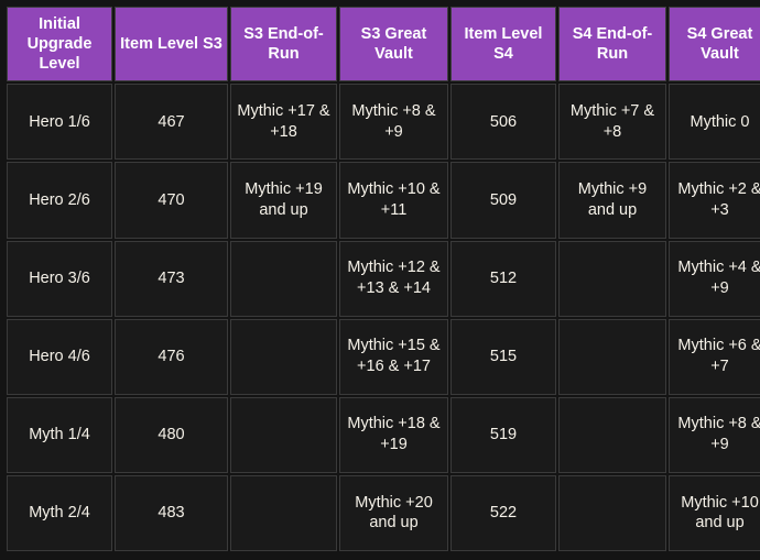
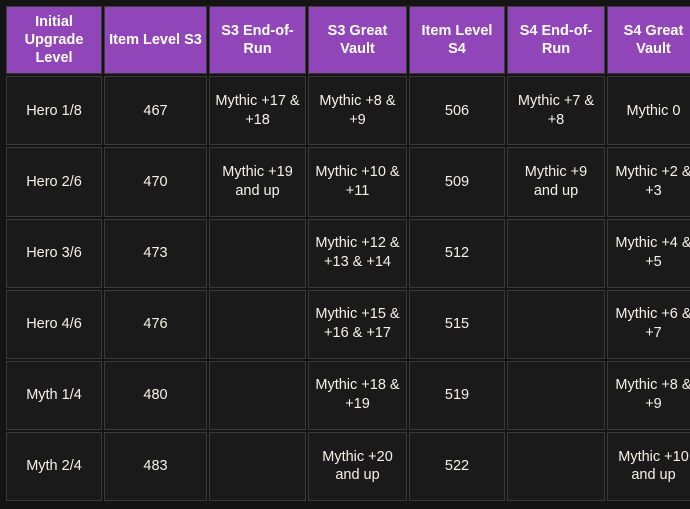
  Initial Upgrade Level	Item Level S3	S3 End-of-Run	S3 Great Vault	Item Level S4	S4 End-of-Run	S4 Great Vault
- Hero 1/6	467	Mythic +17 & +18	Mythic +8 & +9	506	Mythic +7 & +8	Mythic 0
+ Hero 1/8	467	Mythic +17 & +18	Mythic +8 & +9	506	Mythic +7 & +8	Mythic 0
  Hero 2/6	470	Mythic +19 and up	Mythic +10 & +11	509	Mythic +9 and up	Mythic +2 & +3
- Hero 3/6	473		Mythic +12 & +13 & +14	512		Mythic +4 & +9
+ Hero 3/6	473		Mythic +12 & +13 & +14	512		Mythic +4 & +5
  Hero 4/6	476		Mythic +15 & +16 & +17	515		Mythic +6 & +7
  Myth 1/4	480		Mythic +18 & +19	519		Mythic +8 & +9
  Myth 2/4	483		Mythic +20 and up	522		Mythic +10 and up
